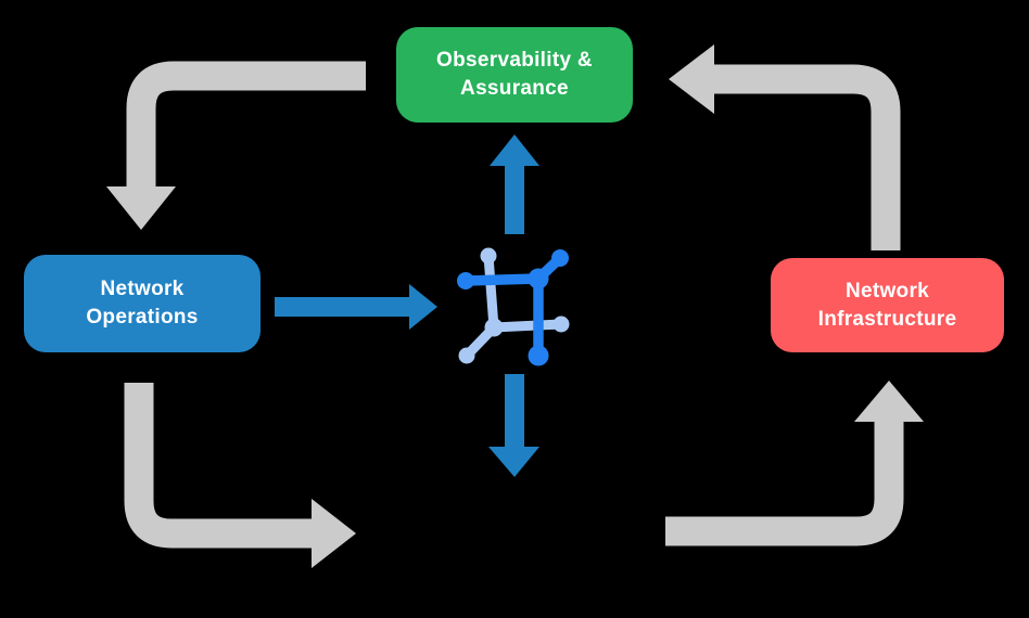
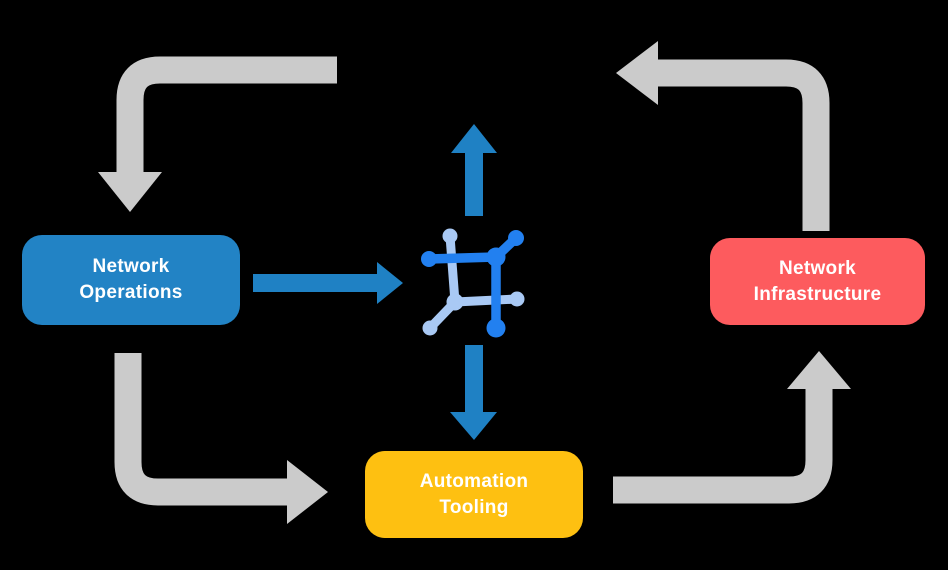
- Observability &
- Assurance
  Network
  Operations
  Network
  Infrastructure
+ Automation
+ Tooling
